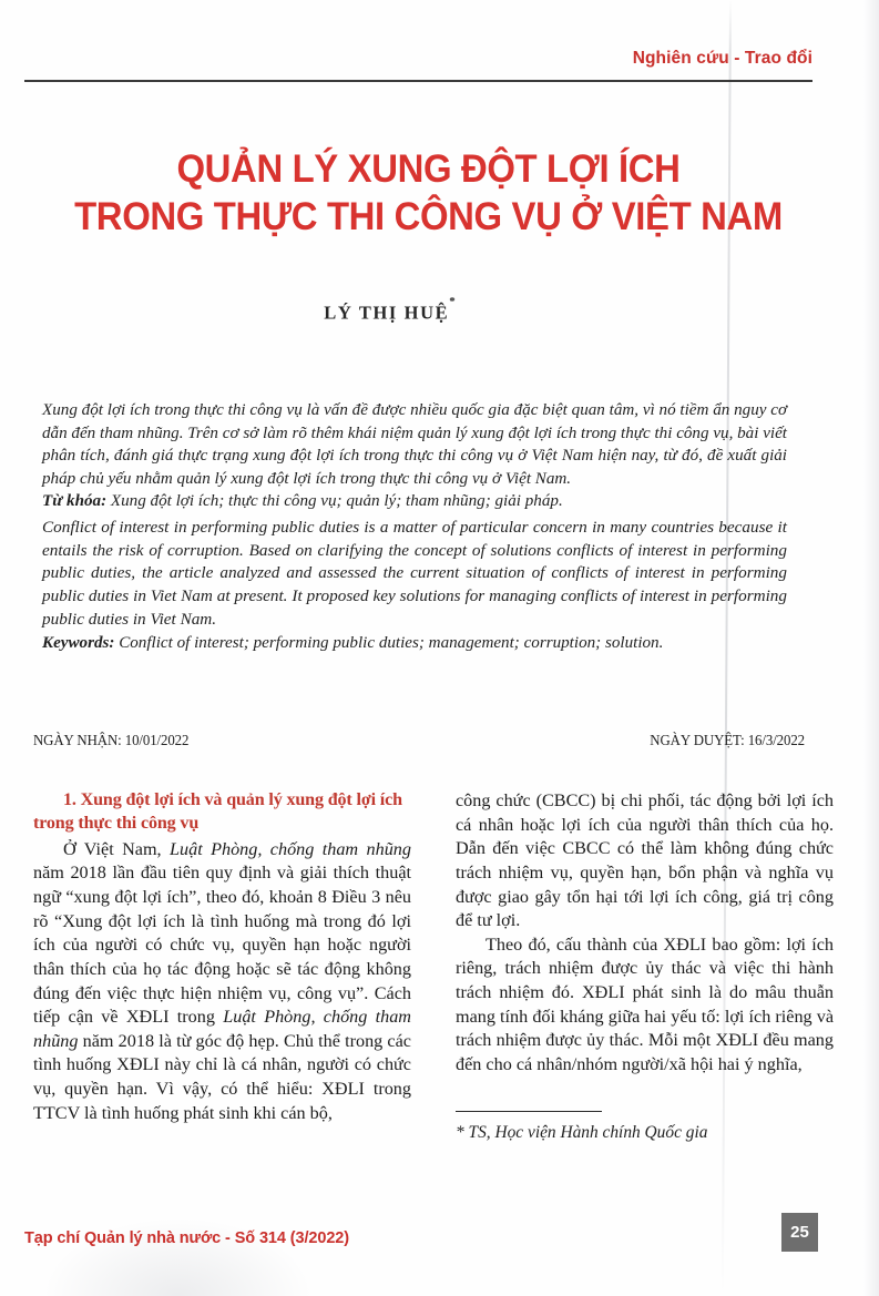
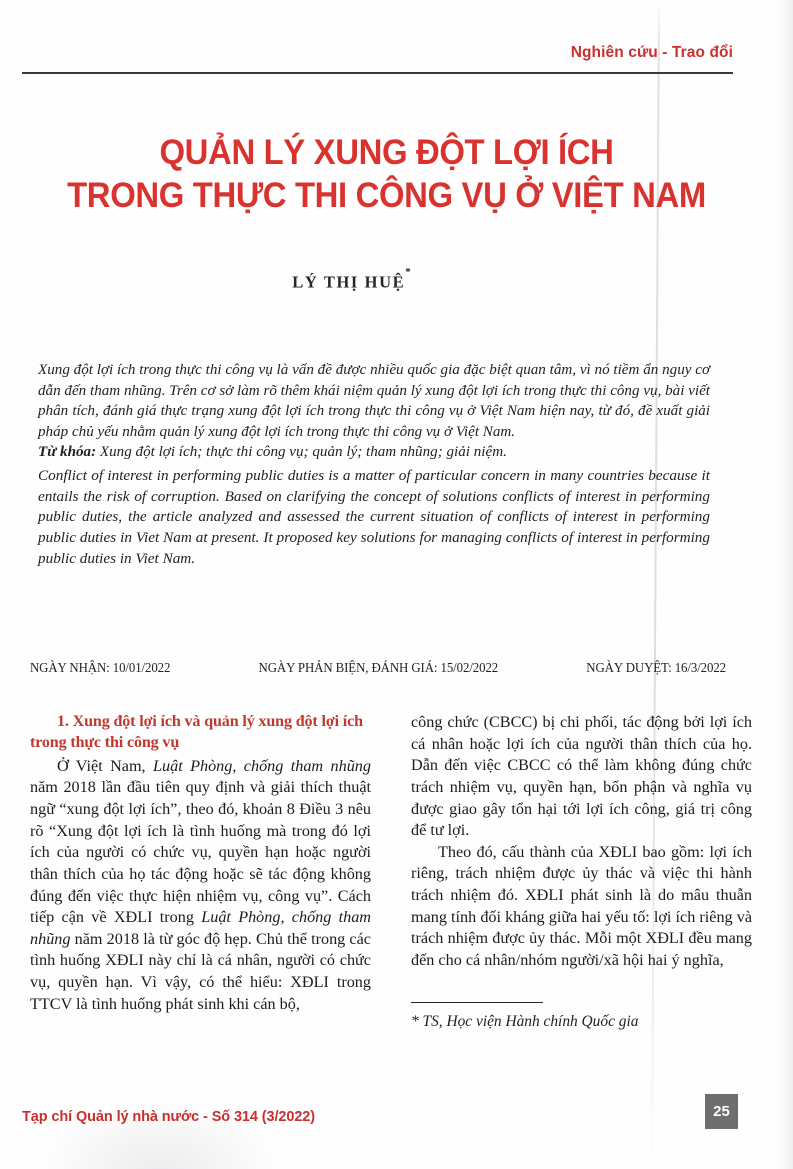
  Nghiên cứu - Trao đổi
  QUẢN LÝ XUNG ĐỘT LỢI ÍCH
  TRONG THỰC THI CÔNG VỤ Ở VIỆT NAM
  LÝ THỊ HUỆ*
  Xung đột lợi ích trong thực thi công vụ là vấn đề được nhiều quốc gia đặc biệt quan tâm, vì nó tiềm ẩn nguy cơ dẫn đến tham nhũng. Trên cơ sở làm rõ thêm khái niệm quản lý xung đột lợi ích trong thực thi công vụ, bài viết phân tích, đánh giá thực trạng xung đột lợi ích trong thực thi công vụ ở Việt Nam hiện nay, từ đó, đề xuất giải pháp chủ yếu nhằm quản lý xung đột lợi ích trong thực thi công vụ ở Việt Nam.
- Từ khóa: Xung đột lợi ích; thực thi công vụ; quản lý; tham nhũng; giải pháp.
+ Từ khóa: Xung đột lợi ích; thực thi công vụ; quản lý; tham nhũng; giải niệm.
  Conflict of interest in performing public duties is a matter of particular concern in many countries because it entails the risk of corruption. Based on clarifying the concept of solutions conflicts of interest in performing public duties, the article analyzed and assessed the current situation of conflicts of interest in performing public duties in Viet Nam at present. It proposed key solutions for managing conflicts of interest in performing public duties in Viet Nam.
- Keywords: Conflict of interest; performing public duties; management; corruption; solution.
  NGÀY NHẬN: 10/01/2022
+ NGÀY PHẢN BIỆN, ĐÁNH GIÁ: 15/02/2022
  NGÀY DUYỆT: 16/3/2022
  1. Xung đột lợi ích và quản lý xung đột lợi ích trong thực thi công vụ
  Ở Việt Nam, Luật Phòng, chống tham nhũng năm 2018 lần đầu tiên quy định và giải thích thuật ngữ “xung đột lợi ích”, theo đó, khoản 8 Điều 3 nêu rõ “Xung đột lợi ích là tình huống mà trong đó lợi ích của người có chức vụ, quyền hạn hoặc người thân thích của họ tác động hoặc sẽ tác động không đúng đến việc thực hiện nhiệm vụ, công vụ”. Cách tiếp cận về XĐLI trong Luật Phòng, chống tham nhũng năm 2018 là từ góc độ hẹp. Chủ thể trong các tình huống XĐLI này chỉ là cá nhân, người có chức vụ, quyền hạn. Vì vậy, có thể hiểu: XĐLI trong TTCV là tình huống phát sinh khi cán bộ,
  công chức (CBCC) bị chi phối, tác động bởi lợi ích cá nhân hoặc lợi ích của người thân thích của họ. Dẫn đến việc CBCC có thể làm không đúng chức trách nhiệm vụ, quyền hạn, bổn phận và nghĩa vụ được giao gây tổn hại tới lợi ích công, giá trị công để tư lợi.
  Theo đó, cấu thành của XĐLI bao gồm: lợi ích riêng, trách nhiệm được ủy thác và việc thi hành trách nhiệm đó. XĐLI phát sinh là do mâu thuẫn mang tính đối kháng giữa hai yếu tố: lợi ích riêng và trách nhiệm được ủy thác. Mỗi một XĐLI đều mang đến cho cá nhân/nhóm người/xã hội hai ý nghĩa,
  * TS, Học viện Hành chính Quốc gia
  Tạp chí Quản lý nhà nước - Số 314 (3/2022)
  25
